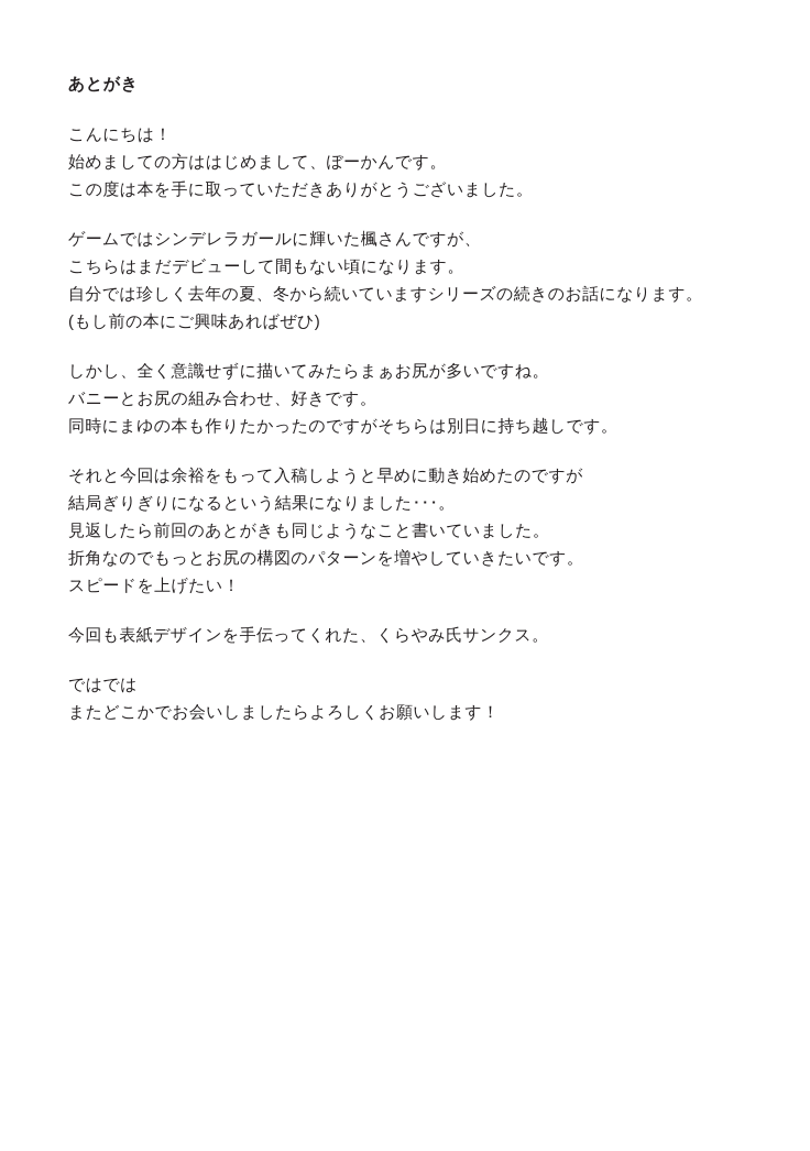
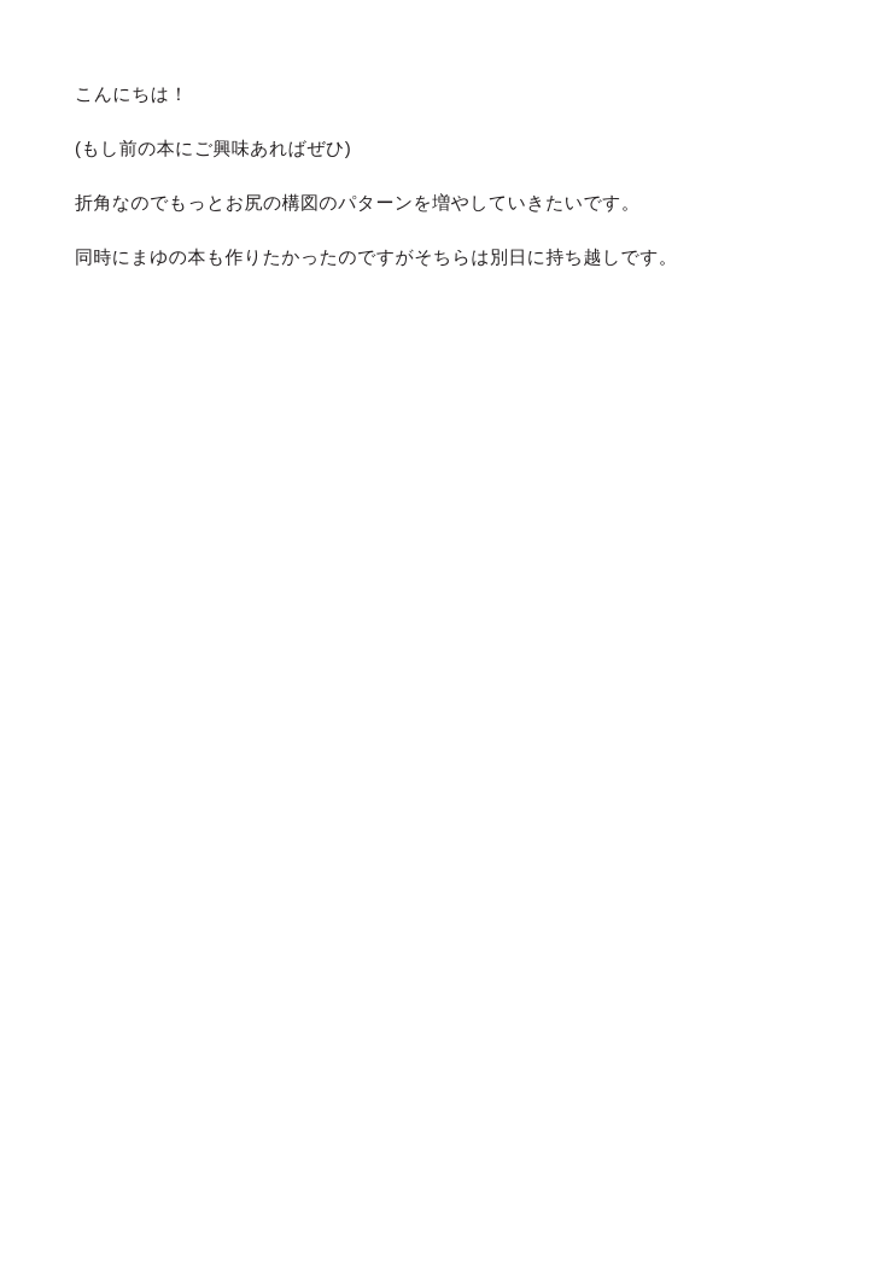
- あとがき
  こんにちは！
- 始めましての方ははじめまして、ぼーかんです。
- この度は本を手に取っていただきありがとうございました。
- ゲームではシンデレラガールに輝いた楓さんですが、
- こちらはまだデビューして間もない頃になります。
- 自分では珍しく去年の夏、冬から続いていますシリーズの続きのお話になります。
  (もし前の本にご興味あればぜひ)
- しかし、全く意識せずに描いてみたらまぁお尻が多いですね。
- バニーとお尻の組み合わせ、好きです。
- 同時にまゆの本も作りたかったのですがそちらは別日に持ち越しです。
+ 折角なのでもっとお尻の構図のパターンを増やしていきたいです。
- それと今回は余裕をもって入稿しようと早めに動き始めたのですが
- 結局ぎりぎりになるという結果になりました･･･。
- 見返したら前回のあとがきも同じようなこと書いていました。
- 折角なのでもっとお尻の構図のパターンを増やしていきたいです。
+ 同時にまゆの本も作りたかったのですがそちらは別日に持ち越しです。
- スピードを上げたい！
- 今回も表紙デザインを手伝ってくれた、くらやみ氏サンクス。
- ではでは
- またどこかでお会いしましたらよろしくお願いします！
